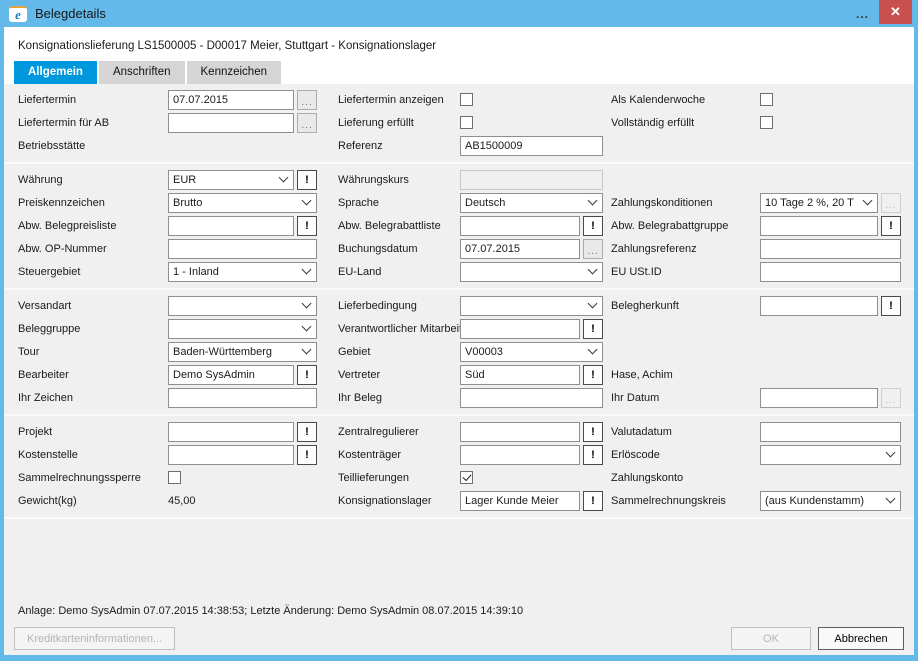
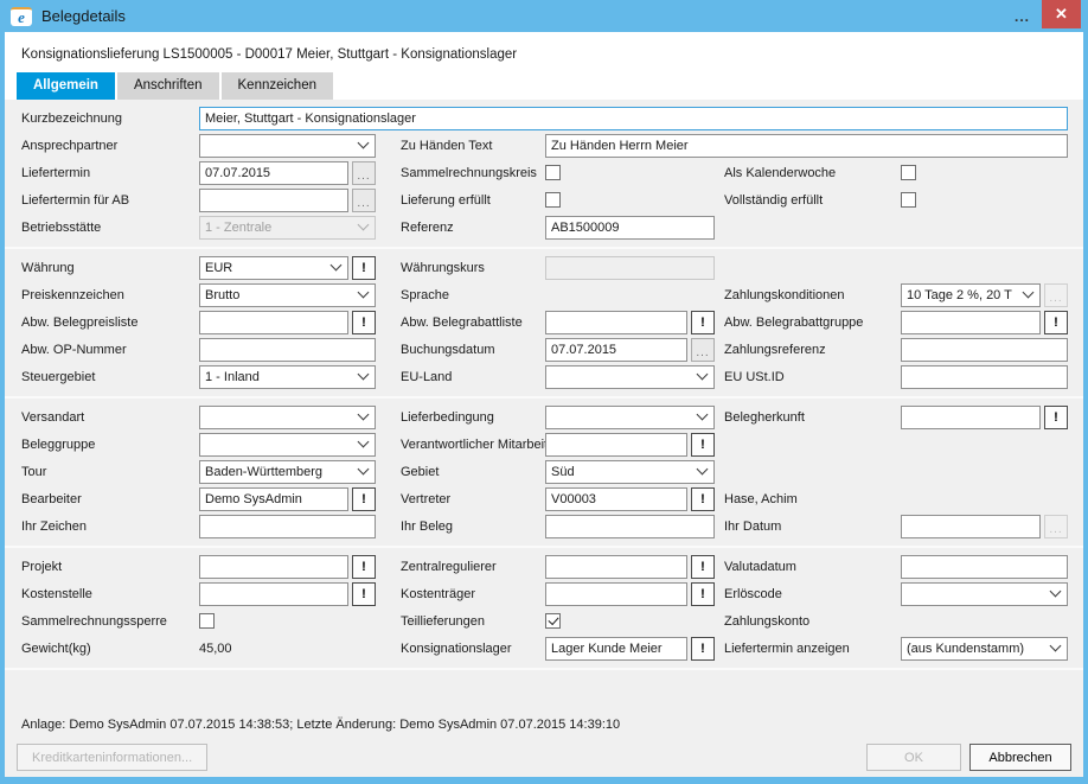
  e
  Belegdetails
  ...
  ✕
  Konsignationslieferung LS1500005 - D00017 Meier, Stuttgart - Konsignationslager
  Allgemein
  Anschriften
  Kennzeichen
+ Kurzbezeichnung
+ Meier, Stuttgart - Konsignationslager
+ Ansprechpartner
+ Zu Händen Text
+ Zu Händen Herrn Meier
  Liefertermin
  07.07.2015
  ...
- Liefertermin anzeigen
+ Sammelrechnungskreis
  Als Kalenderwoche
  Liefertermin für AB
  ...
  Lieferung erfüllt
  Vollständig erfüllt
  Betriebsstätte
+ 1 - Zentrale
  Referenz
  AB1500009
  Währung
  EUR
  !
  Währungskurs
  Preiskennzeichen
  Brutto
  Sprache
- Deutsch
  Zahlungskonditionen
  10 Tage 2 %, 20 T
  ...
  Abw. Belegpreisliste
  !
  Abw. Belegrabattliste
  !
  Abw. Belegrabattgruppe
  !
  Abw. OP-Nummer
  Buchungsdatum
  07.07.2015
  ...
  Zahlungsreferenz
  Steuergebiet
  1 - Inland
  EU-Land
  EU USt.ID
  Versandart
  Lieferbedingung
  Belegherkunft
  !
  Beleggruppe
  Verantwortlicher Mitarbei
  !
  Tour
  Baden-Württemberg
  Gebiet
- V00003
+ Süd
  Bearbeiter
  Demo SysAdmin
  !
  Vertreter
- Süd
+ V00003
  !
  Hase, Achim
  Ihr Zeichen
  Ihr Beleg
  Ihr Datum
  ...
  Projekt
  !
  Zentralregulierer
  !
  Valutadatum
  Kostenstelle
  !
  Kostenträger
  !
  Erlöscode
  Sammelrechnungssperre
  Teillieferungen
  Zahlungskonto
  Gewicht(kg)
  45,00
  Konsignationslager
  Lager Kunde Meier
  !
- Sammelrechnungskreis
+ Liefertermin anzeigen
  (aus Kundenstamm)
- Anlage: Demo SysAdmin 07.07.2015 14:38:53; Letzte Änderung: Demo SysAdmin 08.07.2015 14:39:10
+ Anlage: Demo SysAdmin 07.07.2015 14:38:53; Letzte Änderung: Demo SysAdmin 07.07.2015 14:39:10
  Kreditkarteninformationen...
  OK
  Abbrechen
